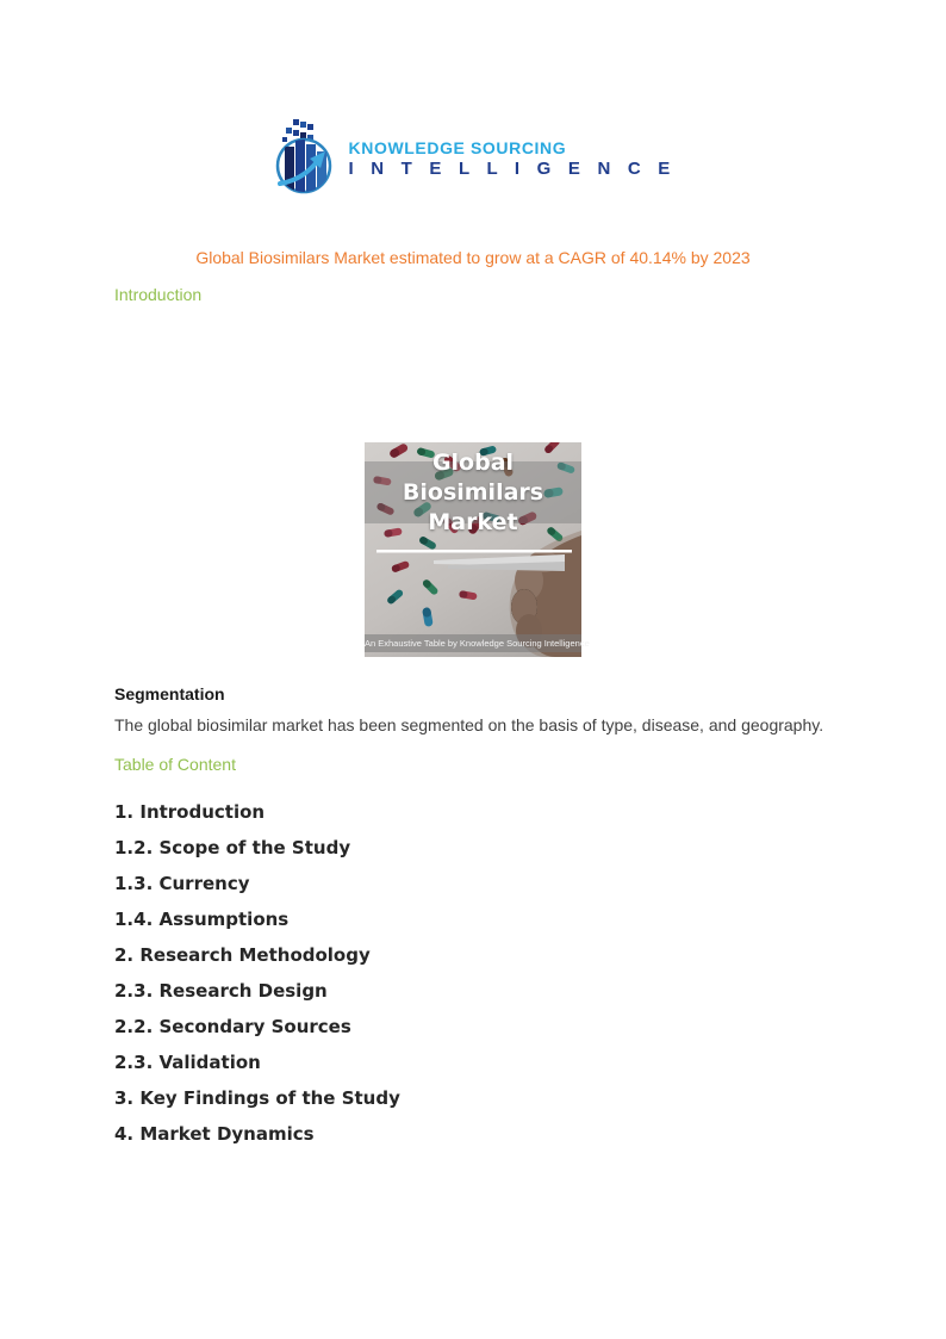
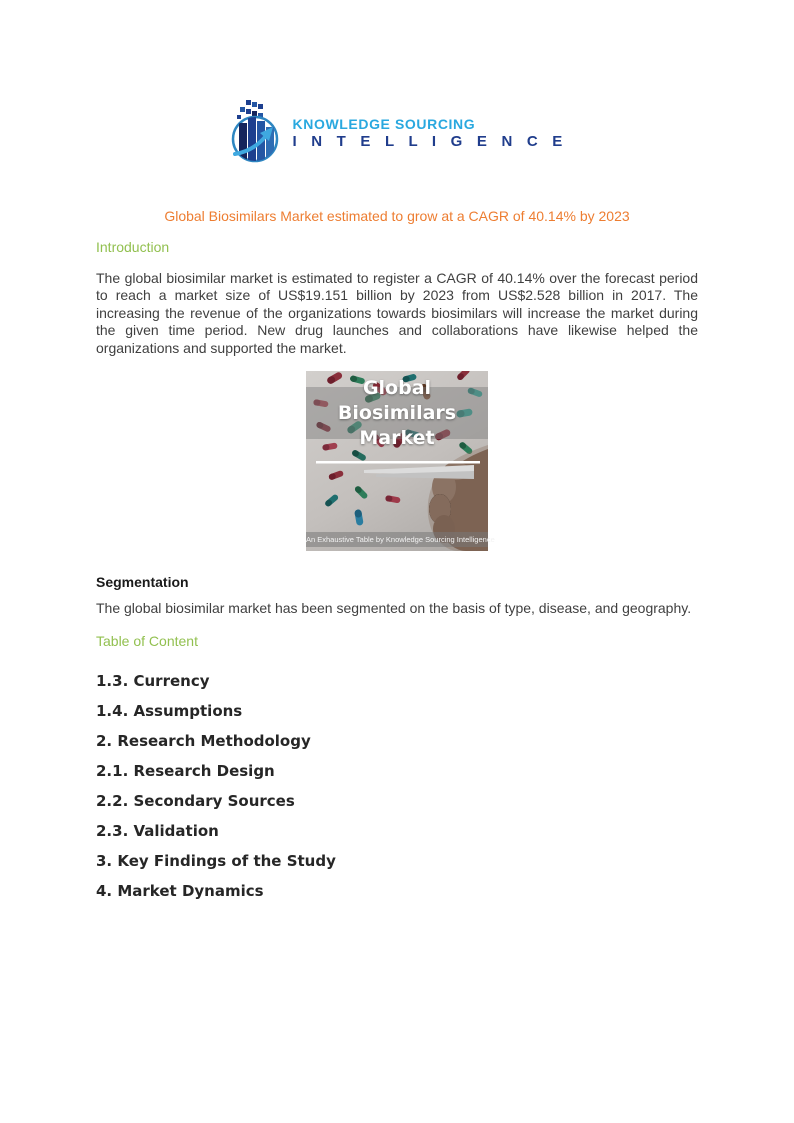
  KNOWLEDGE SOURCING
  I N T E L L I G E N C E
  Global Biosimilars Market estimated to grow at a CAGR of 40.14% by 2023
  Introduction
+ The global biosimilar market is estimated to register a CAGR of 40.14% over the forecast period to reach a market size of US$19.151 billion by 2023 from US$2.528 billion in 2017. The increasing the revenue of the organizations towards biosimilars will increase the market during the given time period. New drug launches and collaborations have likewise helped the organizations and supported the market.
  Global Biosimilars
  Market
  An Exhaustive Table by Knowledge Sourcing Intelligence
  Segmentation
  The global biosimilar market has been segmented on the basis of type, disease, and geography.
  Table of Content
- 1. Introduction
- 1.2. Scope of the Study
  1.3. Currency
  1.4. Assumptions
  2. Research Methodology
- 2.3. Research Design
+ 2.1. Research Design
  2.2. Secondary Sources
  2.3. Validation
  3. Key Findings of the Study
  4. Market Dynamics
